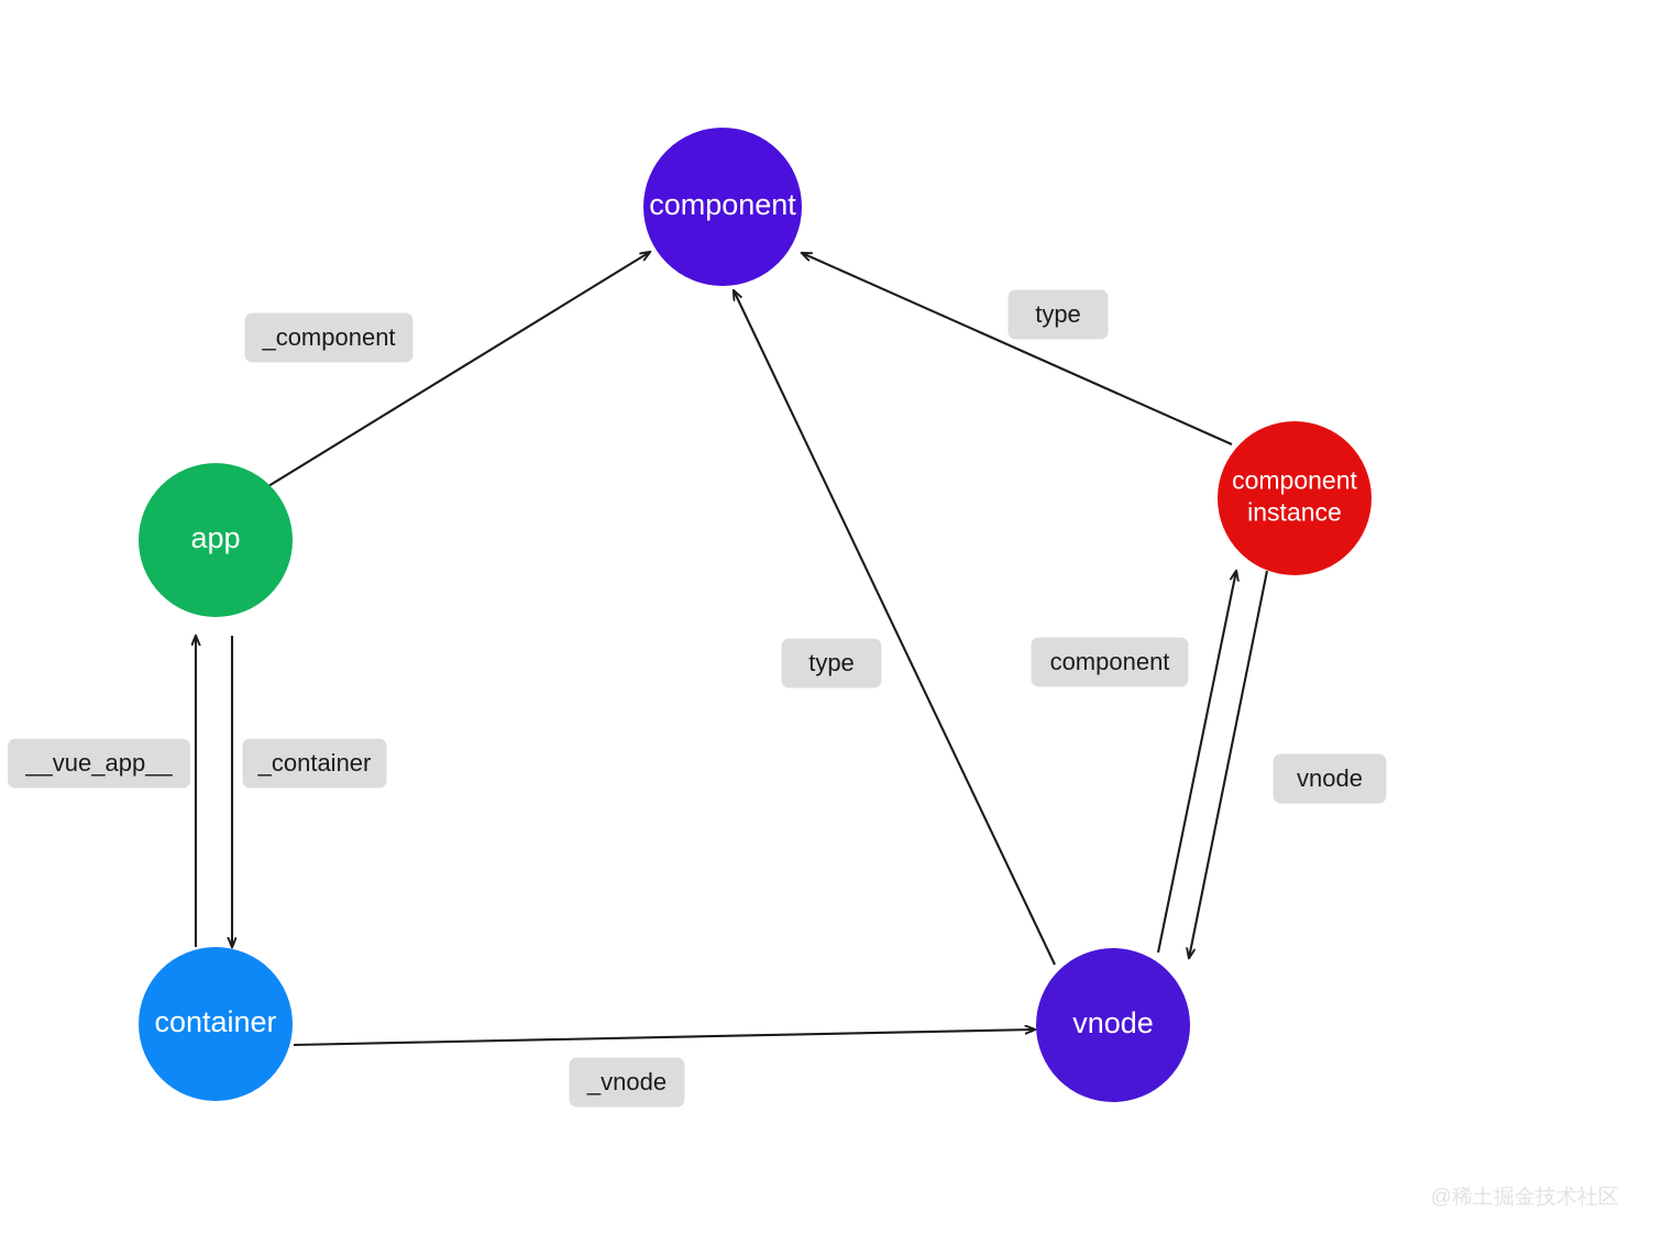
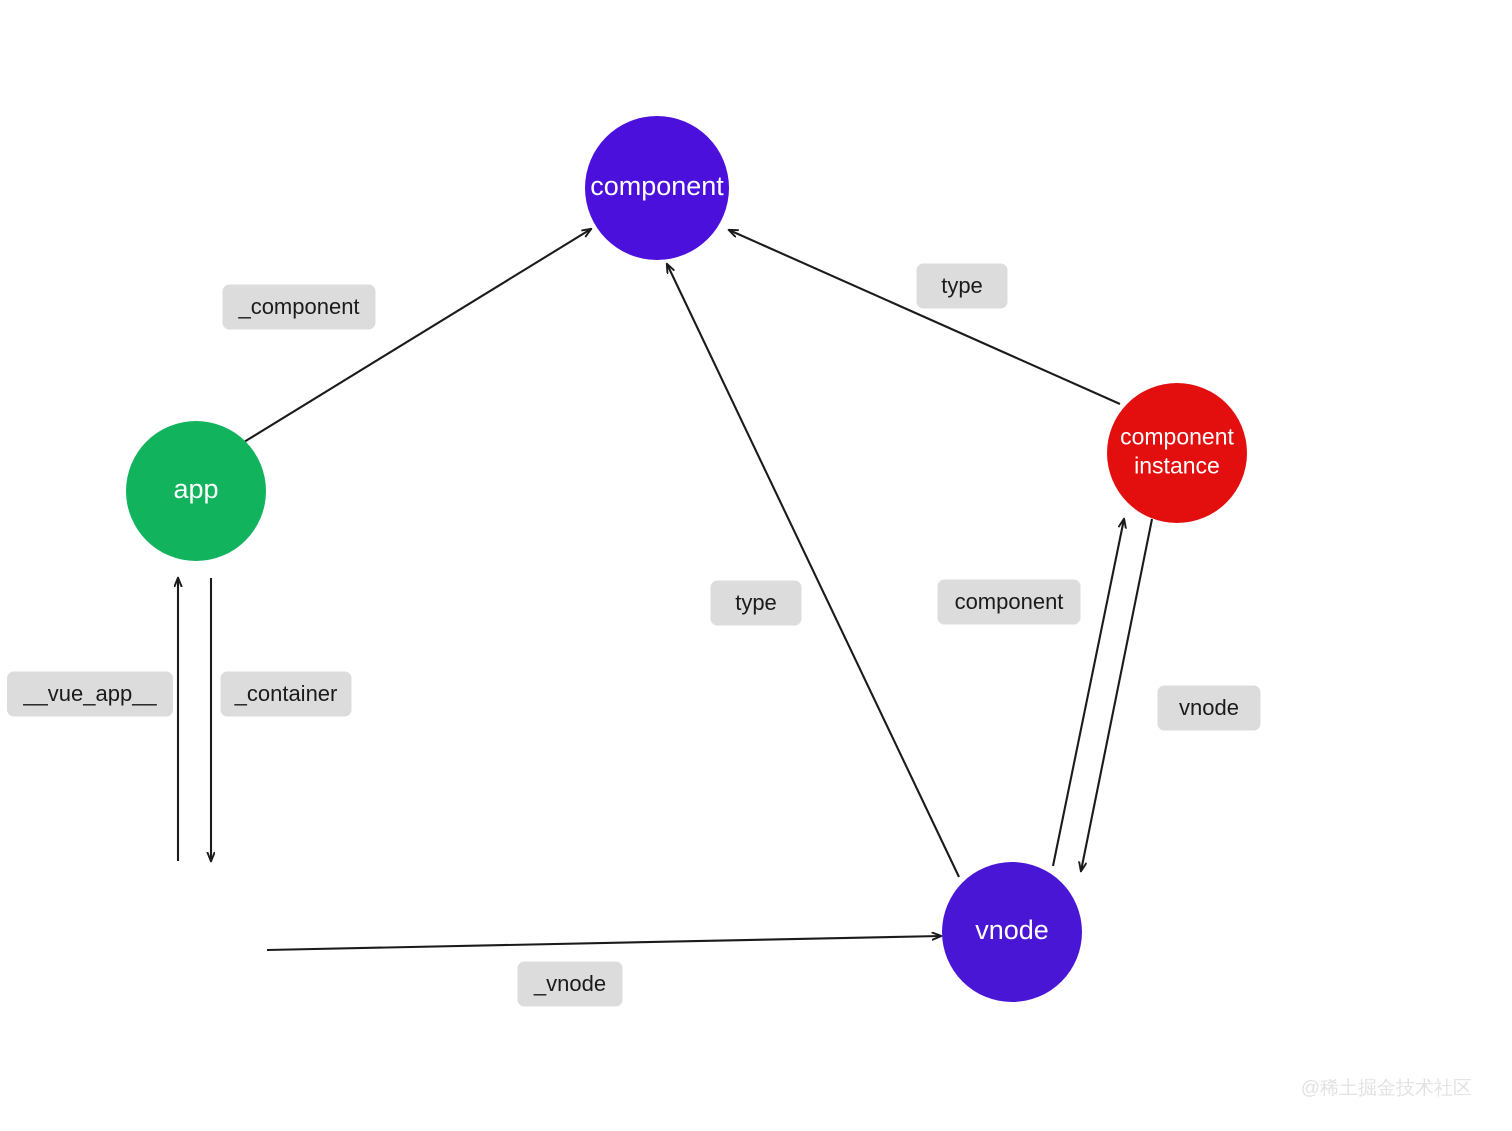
  component
  app
  component
  instance
- container
  vnode
  _component
  type
  type
  __vue_app__
  _container
  component
  vnode
  _vnode
  @稀土掘金技术社区
